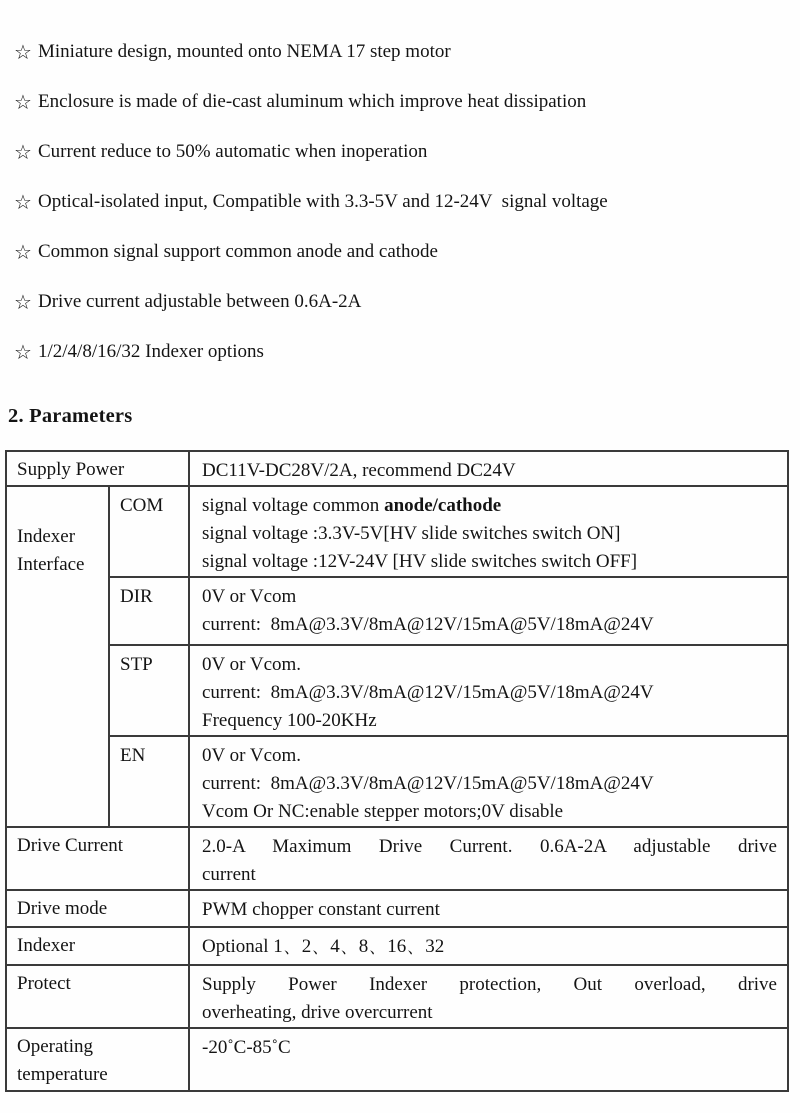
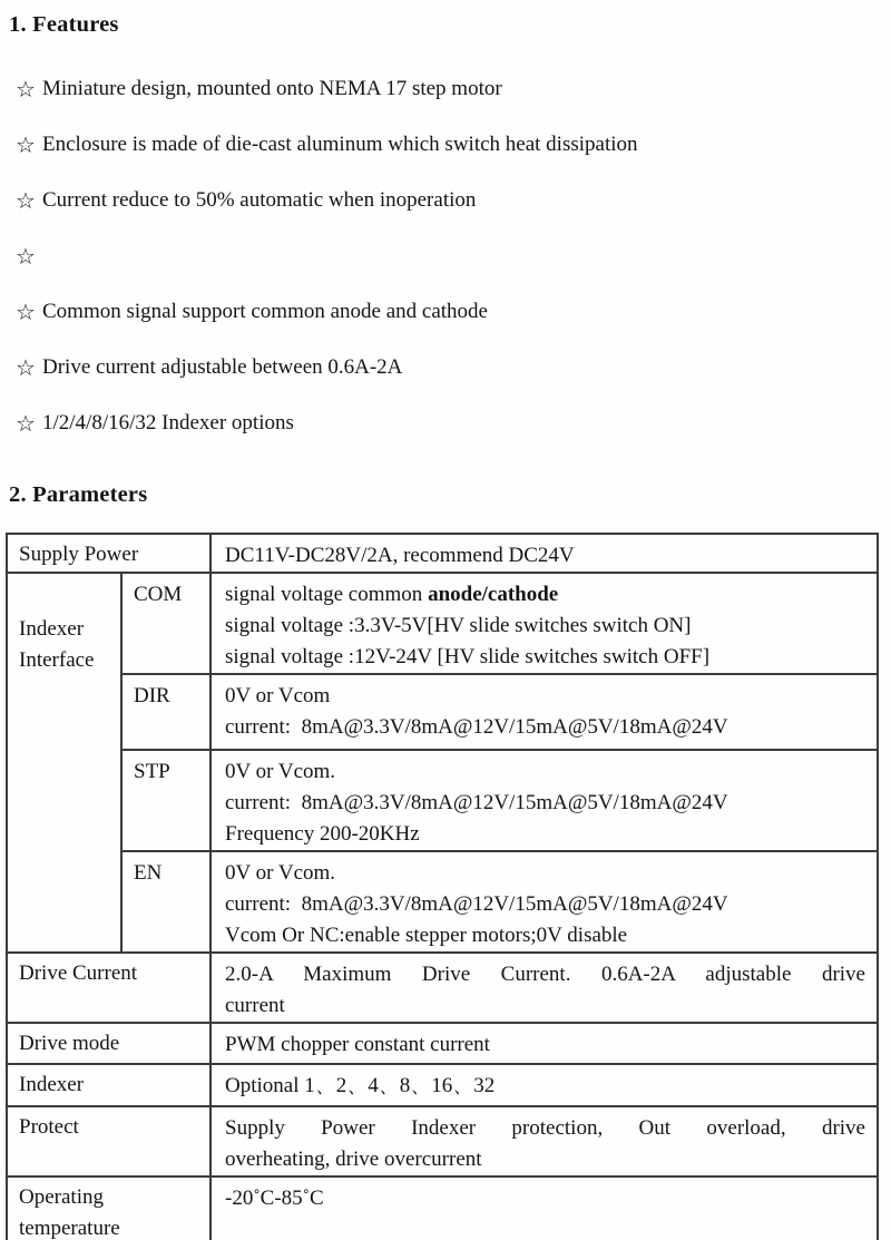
+ 1. Features
  ☆
  Miniature design, mounted onto NEMA 17 step motor
  ☆
- Enclosure is made of die-cast aluminum which improve heat dissipation
+ Enclosure is made of die-cast aluminum which switch heat dissipation
  ☆
  Current reduce to 50% automatic when inoperation
  ☆
- Optical-isolated input, Compatible with 3.3-5V and 12-24V signal voltage
  ☆
  Common signal support common anode and cathode
  ☆
  Drive current adjustable between 0.6A-2A
  ☆
  1/2/4/8/16/32 Indexer options
  2. Parameters
  Supply Power	DC11V-DC28V/2A, recommend DC24V
  Indexer Interface	COM	signal voltage common anode/cathode signal voltage :3.3V-5V[HV slide switches switch ON] signal voltage :12V-24V [HV slide switches switch OFF]
  DIR	0V or Vcom current: 8mA@3.3V/8mA@12V/15mA@5V/18mA@24V
- STP	0V or Vcom. current: 8mA@3.3V/8mA@12V/15mA@5V/18mA@24V Frequency 100-20KHz
+ STP	0V or Vcom. current: 8mA@3.3V/8mA@12V/15mA@5V/18mA@24V Frequency 200-20KHz
  EN	0V or Vcom. current: 8mA@3.3V/8mA@12V/15mA@5V/18mA@24V Vcom Or NC:enable stepper motors;0V disable
  Drive Current	2.0-A Maximum Drive Current. 0.6A-2A adjustable drive current
  Drive mode	PWM chopper constant current
  Indexer	Optional 1、2、4、8、16、32
  Protect	Supply Power Indexer protection, Out overload, drive overheating, drive overcurrent
  Operating temperature	-20˚C-85˚C
